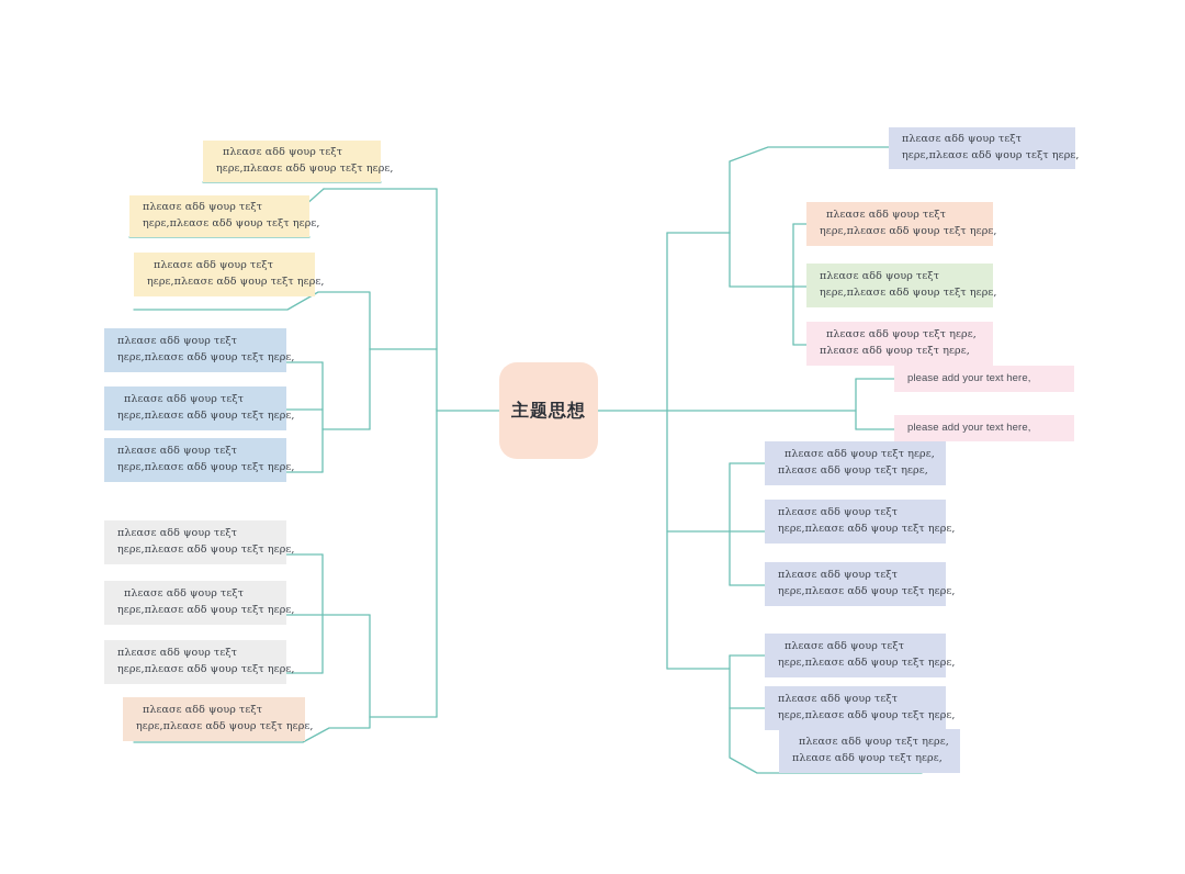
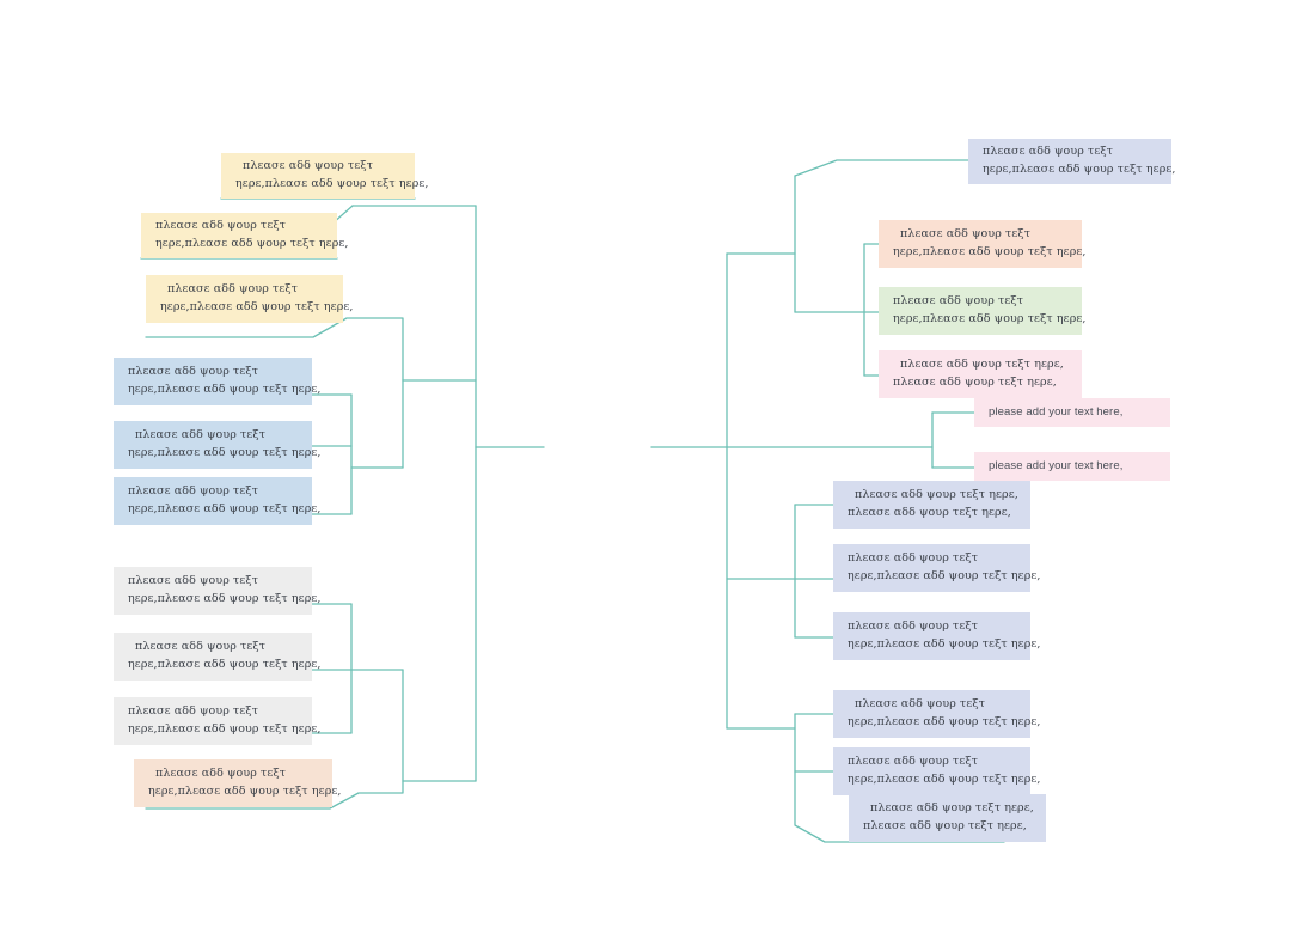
- 主题思想
  πλεασε αδδ ψουρ τεξτ
  ηερε,πλεασε αδδ ψουρ τεξτ ηερε,
  πλεασε αδδ ψουρ τεξτ
  ηερε,πλεασε αδδ ψουρ τεξτ ηερε,
  πλεασε αδδ ψουρ τεξτ
  ηερε,πλεασε αδδ ψουρ τεξτ ηερε,
  πλεασε αδδ ψουρ τεξτ
  ηερε,πλεασε αδδ ψουρ τεξτ ηερε,
  πλεασε αδδ ψουρ τεξτ
  ηερε,πλεασε αδδ ψουρ τεξτ ηερε,
  πλεασε αδδ ψουρ τεξτ
  ηερε,πλεασε αδδ ψουρ τεξτ ηερε,
  πλεασε αδδ ψουρ τεξτ
  ηερε,πλεασε αδδ ψουρ τεξτ ηερε,
  πλεασε αδδ ψουρ τεξτ
  ηερε,πλεασε αδδ ψουρ τεξτ ηερε,
  πλεασε αδδ ψουρ τεξτ
  ηερε,πλεασε αδδ ψουρ τεξτ ηερε,
  πλεασε αδδ ψουρ τεξτ
  ηερε,πλεασε αδδ ψουρ τεξτ ηερε,
  πλεασε αδδ ψουρ τεξτ
  ηερε,πλεασε αδδ ψουρ τεξτ ηερε,
  πλεασε αδδ ψουρ τεξτ
  ηερε,πλεασε αδδ ψουρ τεξτ ηερε,
  πλεασε αδδ ψουρ τεξτ
  ηερε,πλεασε αδδ ψουρ τεξτ ηερε,
  πλεασε αδδ ψουρ τεξτ ηερε,
  πλεασε αδδ ψουρ τεξτ ηερε,
  please add your text here,
  please add your text here,
  πλεασε αδδ ψουρ τεξτ ηερε,
  πλεασε αδδ ψουρ τεξτ ηερε,
  πλεασε αδδ ψουρ τεξτ
  ηερε,πλεασε αδδ ψουρ τεξτ ηερε,
  πλεασε αδδ ψουρ τεξτ
  ηερε,πλεασε αδδ ψουρ τεξτ ηερε,
  πλεασε αδδ ψουρ τεξτ
  ηερε,πλεασε αδδ ψουρ τεξτ ηερε,
  πλεασε αδδ ψουρ τεξτ
  ηερε,πλεασε αδδ ψουρ τεξτ ηερε,
  πλεασε αδδ ψουρ τεξτ ηερε,
  πλεασε αδδ ψουρ τεξτ ηερε,
